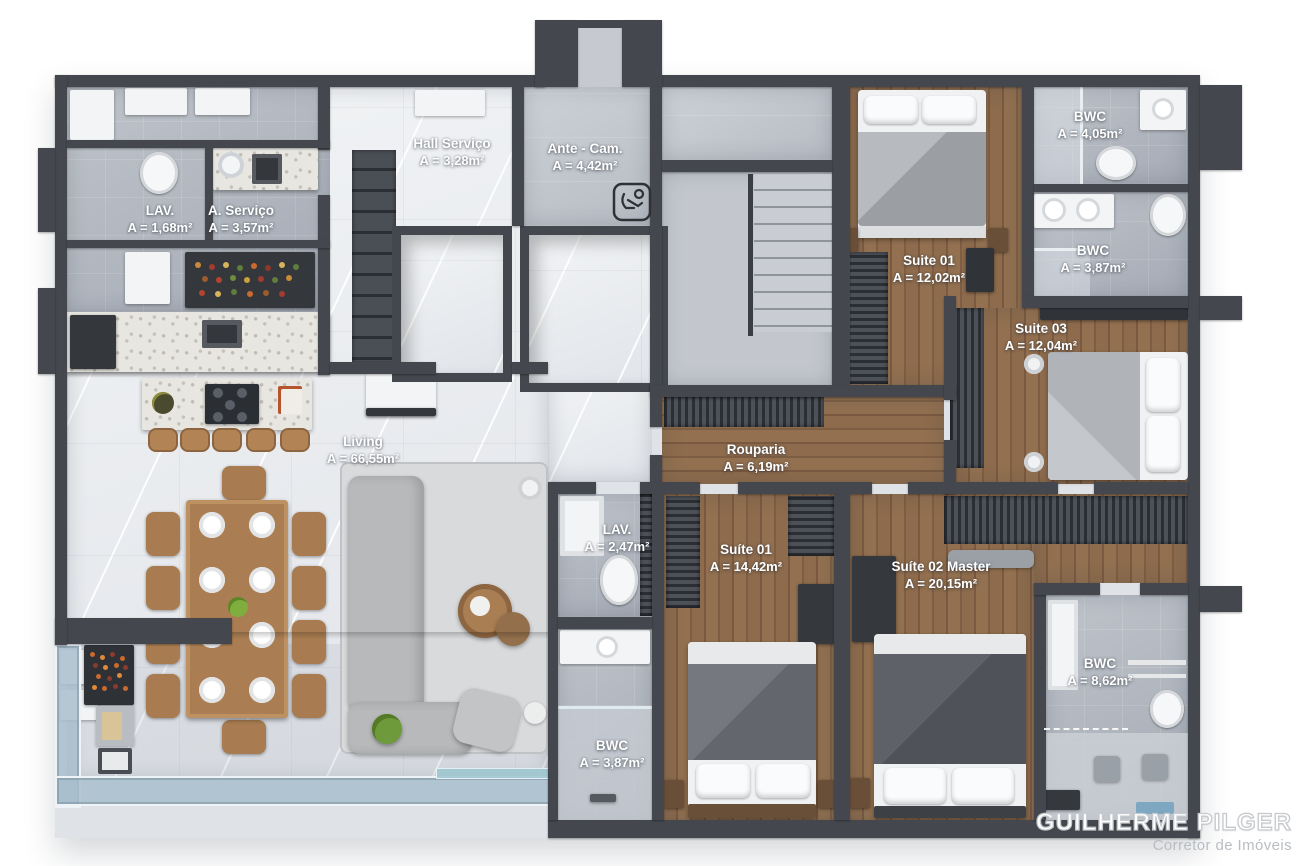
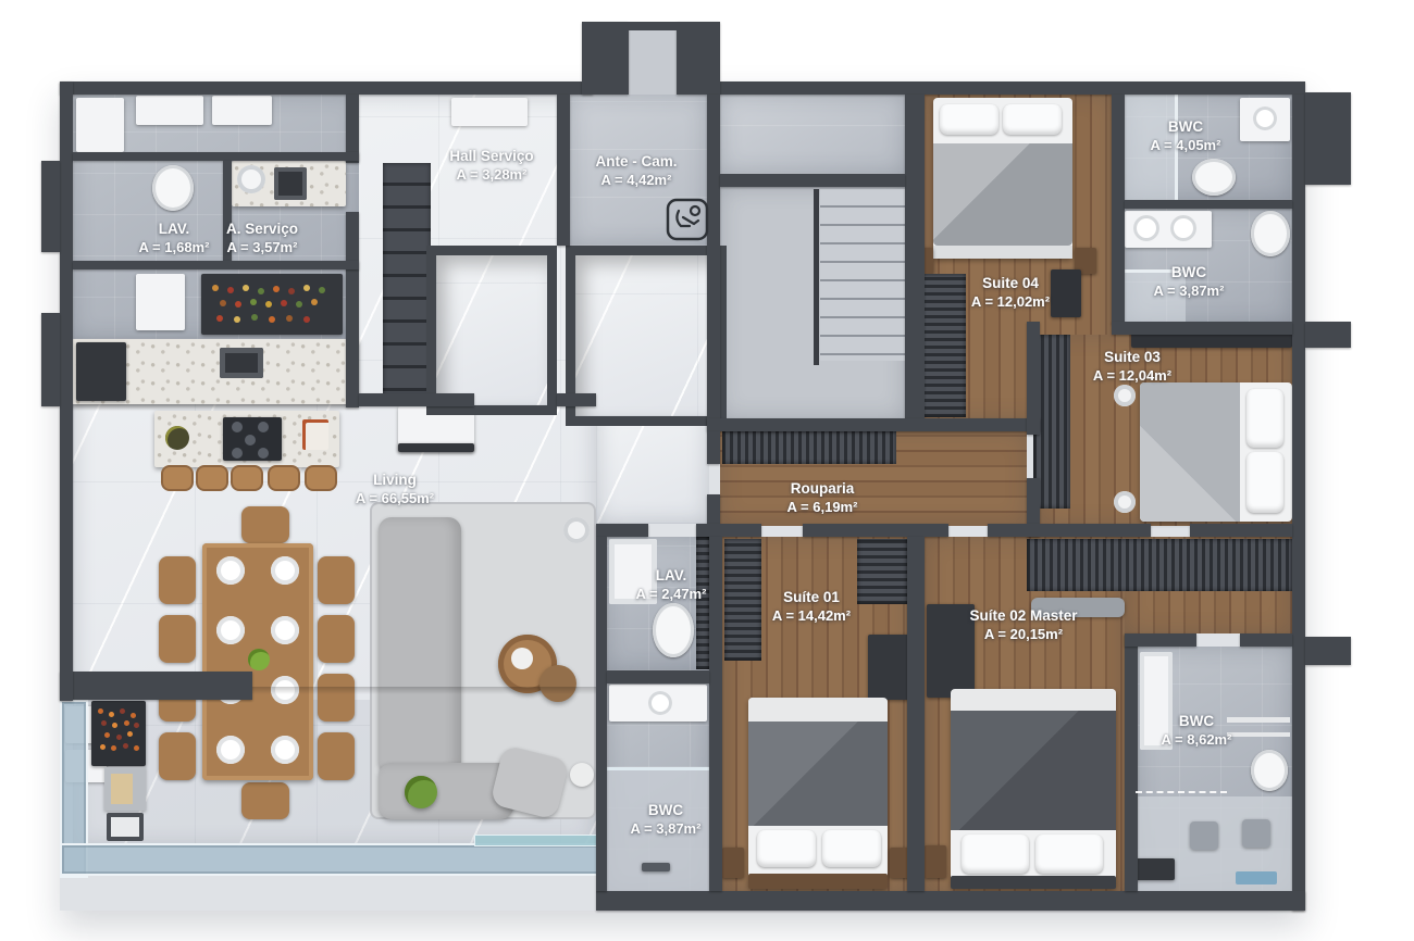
  Hall Serviço
  A = 3,28m²
  Ante - Cam.
  A = 4,42m²
  LAV.
  A = 1,68m²
  A. Serviço
  A = 3,57m²
  BWC
  A = 4,05m²
  BWC
  A = 3,87m²
- Suite 01
+ Suite 04
  A = 12,02m²
  Suite 03
  A = 12,04m²
  Living
  A = 66,55m²
  Rouparia
  A = 6,19m²
  LAV.
  A = 2,47m²
  Suíte 01
  A = 14,42m²
  Suíte 02 Master
  A = 20,15m²
  BWC
  A = 8,62m²
  BWC
  A = 3,87m²
- GUILHERME PILGER
- Corretor de Imóveis
